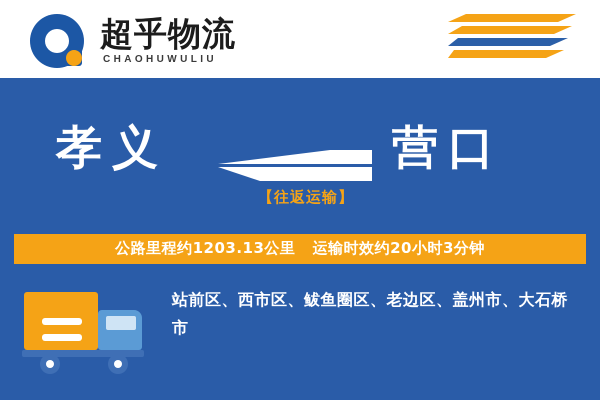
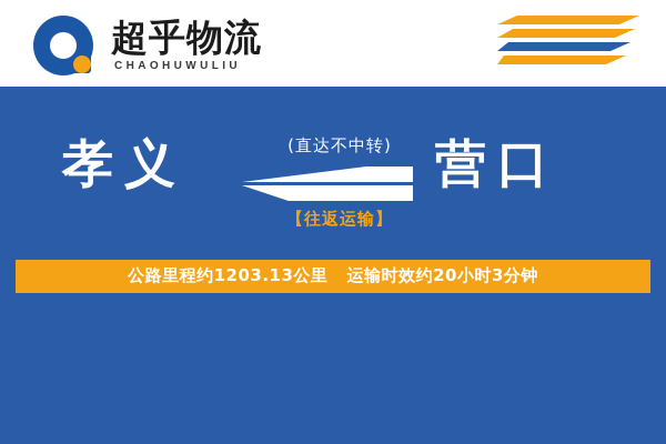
  超乎物流
  CHAOHUWULIU
  孝义
  营口
+ (直达不中转)
  【往返运输】
  公路里程约1203.13公里 运输时效约20小时3分钟
- 站前区、西市区、鲅鱼圈区、老边区、盖州市、大石桥市
